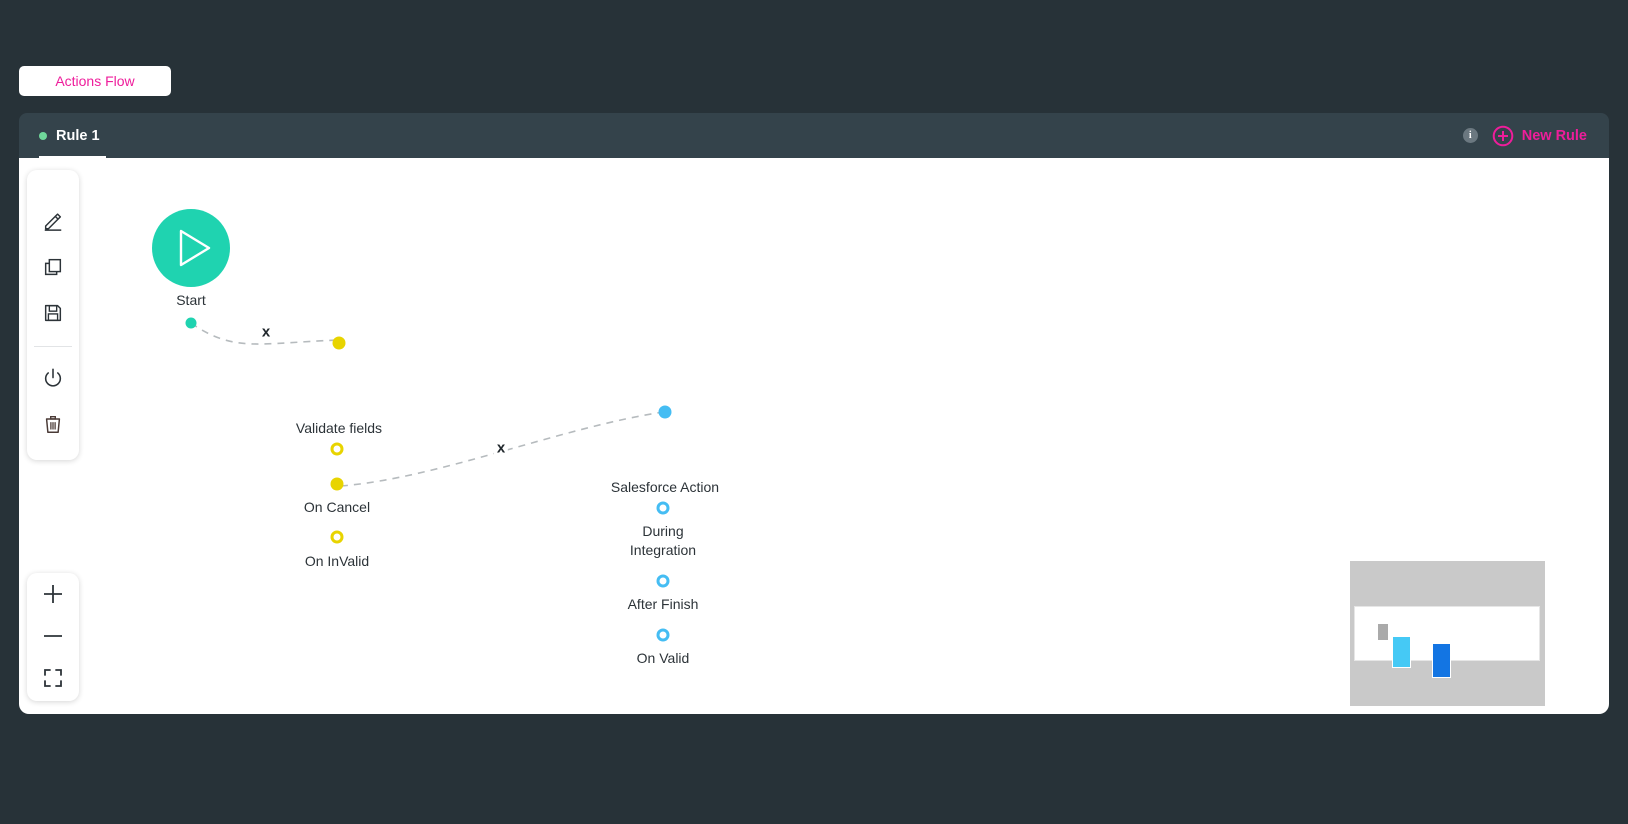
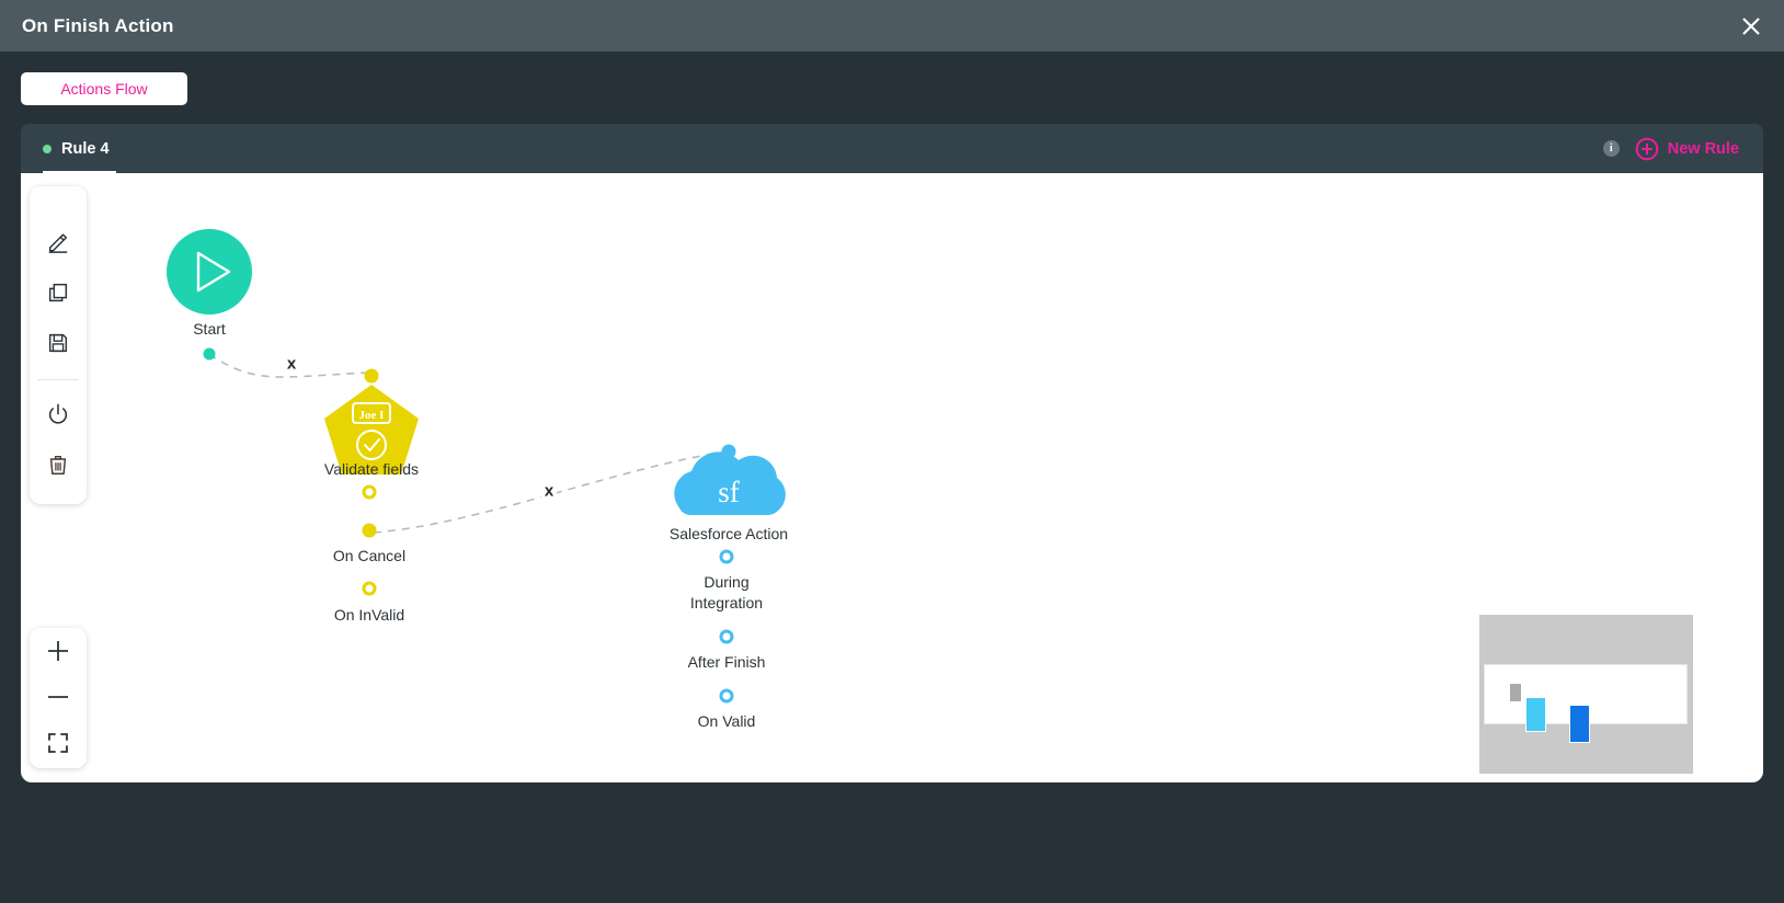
+ On Finish Action
  Actions Flow
- Rule 1
+ Rule 4
  i
  New Rule
+ Joe I
+ sf
  x
  x
  Start
  Validate fields
  Salesforce Action
  On Cancel
  On InValid
  During
  Integration
  After Finish
  On Valid
